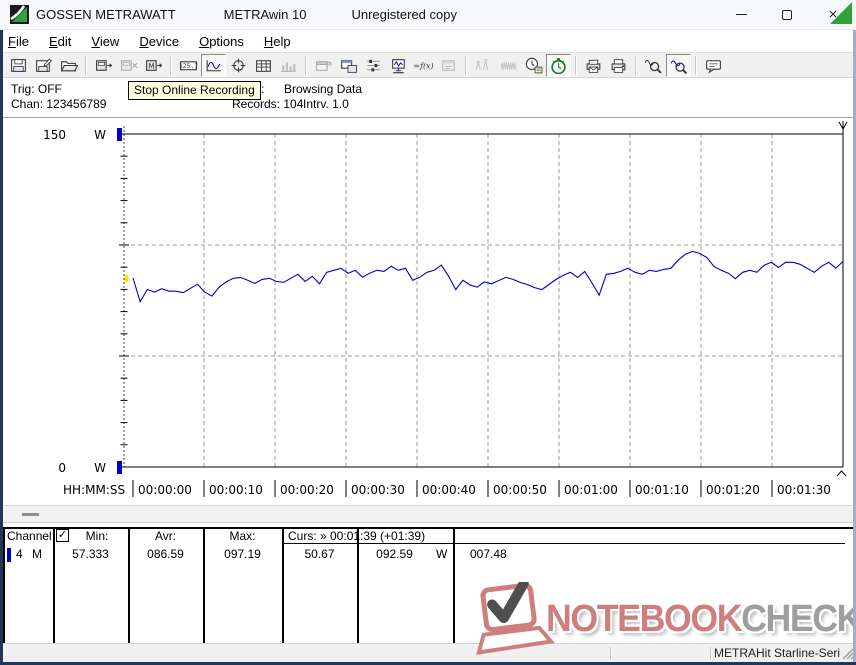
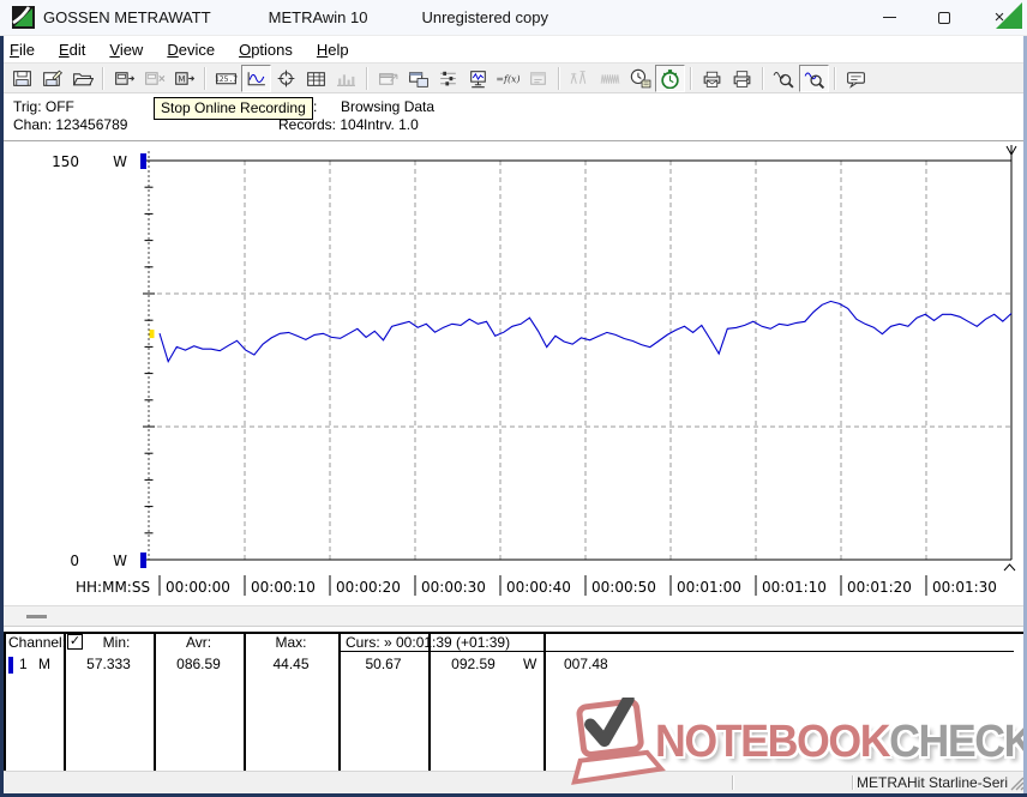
  GOSSEN METRAWATT
  METRAwin 10
  Unregistered copy
  ×
  File
  Edit
  View
  Device
  Options
  Help
  M
  =f(x)
  Trig: OFF
  Chan: 123456789
  Browsing Data
  Records: 104
  Intrv. 1.0
  Stop Online Recording
  150
  W
  0
  W
  00:00:00
  00:00:10
  00:00:20
  00:00:30
  00:00:40
  00:00:50
  00:01:00
  00:01:10
  00:01:20
  00:01:30
  HH:MM:SS
  Channel
  ✓
  Min:
  Avr:
  Max:
  Curs: » 00:0:39 (+01:39)
- 4
+ 1
  M
  57.333
  086.59
- 097.19
+ 44.45
  50.67
  092.59
  W
  007.48
  NOTEBOOKCHECK
  METRAHit Starline-Seri
